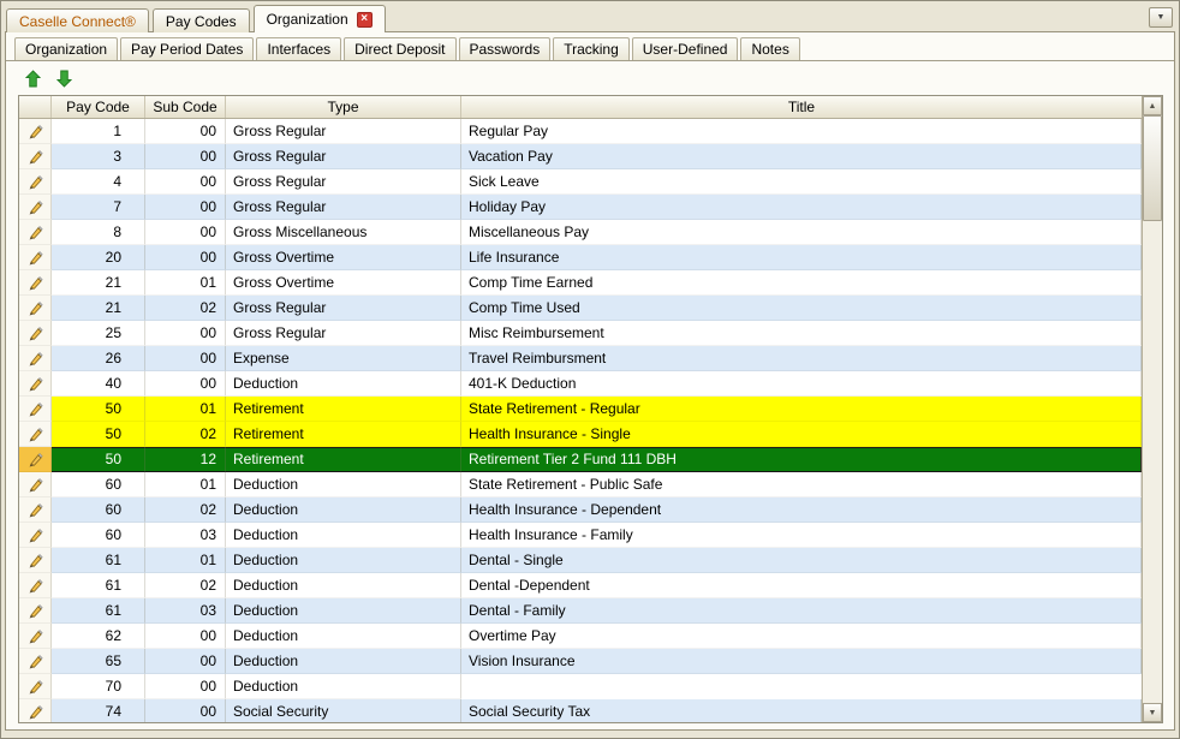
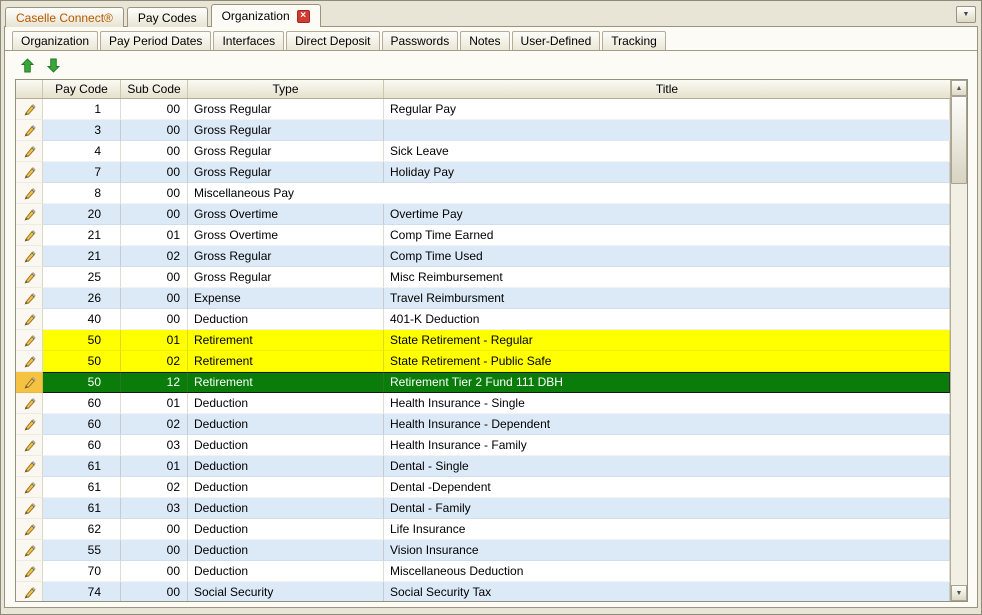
  Caselle Connect®
  Pay Codes
  Organization
  ×
  Organization
  Pay Period Dates
  Interfaces
  Direct Deposit
  Passwords
- Tracking
+ Notes
  User-Defined
- Notes
+ Tracking
  Pay Code
  Sub Code
  Type
  Title
  1
  00
  Gross Regular
  Regular Pay
  3
  00
  Gross Regular
- Vacation Pay
  4
  00
  Gross Regular
  Sick Leave
  7
  00
  Gross Regular
  Holiday Pay
  8
  00
- Gross Miscellaneous
  Miscellaneous Pay
  20
  00
  Gross Overtime
- Life Insurance
+ Overtime Pay
  21
  01
  Gross Overtime
  Comp Time Earned
  21
  02
  Gross Regular
  Comp Time Used
  25
  00
  Gross Regular
  Misc Reimbursement
  26
  00
  Expense
  Travel Reimbursment
  40
  00
  Deduction
  401-K Deduction
  50
  01
  Retirement
  State Retirement - Regular
  50
  02
  Retirement
- Health Insurance - Single
+ State Retirement - Public Safe
  50
  12
  Retirement
  Retirement Tier 2 Fund 111 DBH
  60
  01
  Deduction
- State Retirement - Public Safe
+ Health Insurance - Single
  60
  02
  Deduction
  Health Insurance - Dependent
  60
  03
  Deduction
  Health Insurance - Family
  61
  01
  Deduction
  Dental - Single
  61
  02
  Deduction
  Dental -Dependent
  61
  03
  Deduction
  Dental - Family
  62
  00
  Deduction
- Overtime Pay
+ Life Insurance
- 65
+ 55
  00
  Deduction
  Vision Insurance
  70
  00
  Deduction
+ Miscellaneous Deduction
  74
  00
  Social Security
  Social Security Tax
